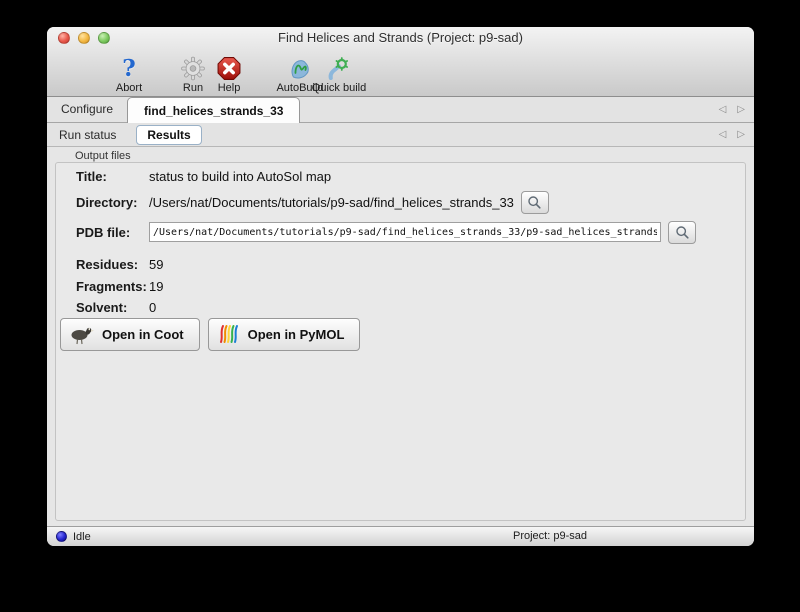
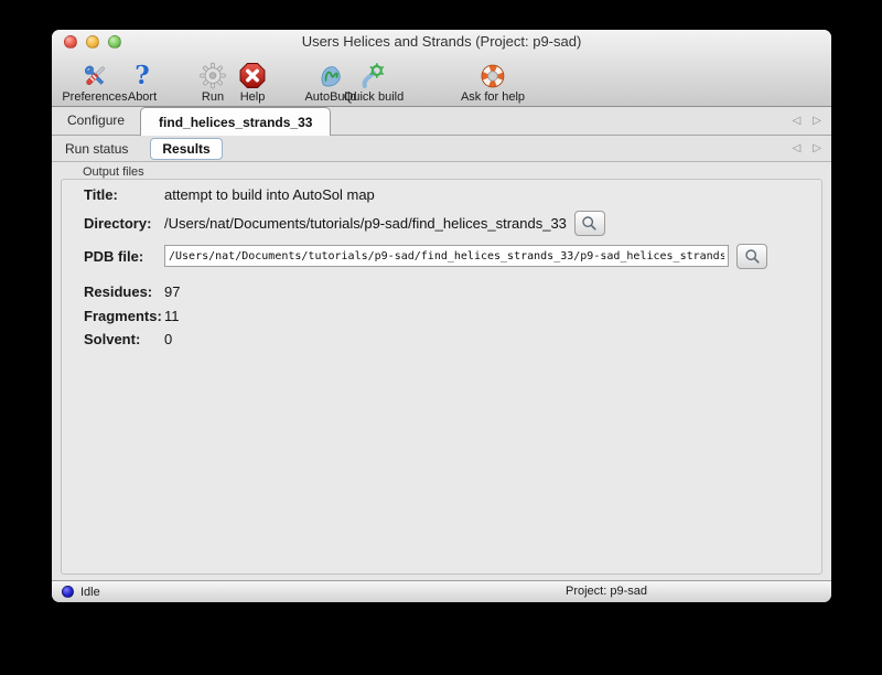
- Find Helices and Strands (Project: p9-sad)
+ Users Helices and Strands (Project: p9-sad)
+ Preferences
  ?
  Abort
  Run
  Help
  AutoBuild
  Quick build
+ Ask for help
  Configure
  find_helices_strands_33
  ◁
  ▷
  Run status
  Results
  ◁
  ▷
  Output files
  Title:
- status to build into AutoSol map
+ attempt to build into AutoSol map
  Directory:
  /Users/nat/Documents/tutorials/p9-sad/find_helices_strands_33
  PDB file:
  /Users/nat/Documents/tutorials/p9-sad/find_helices_strands_33/p9-sad_helices_strands
  Residues:
- 59
+ 97
  Fragments:
- 19
+ 11
  Solvent:
  0
- Open in Coot
- Open in PyMOL
  Idle
  Project: p9-sad
